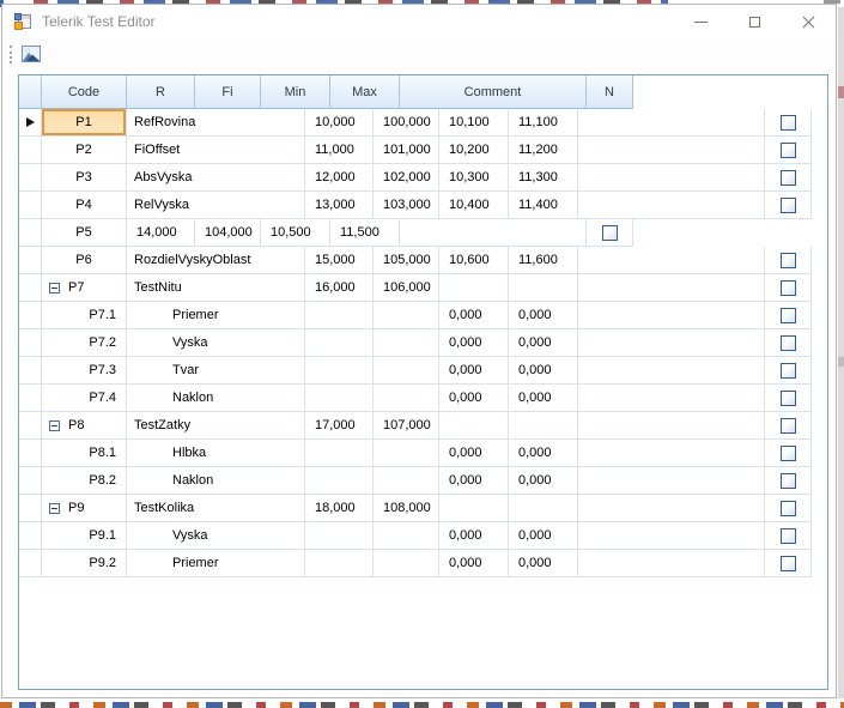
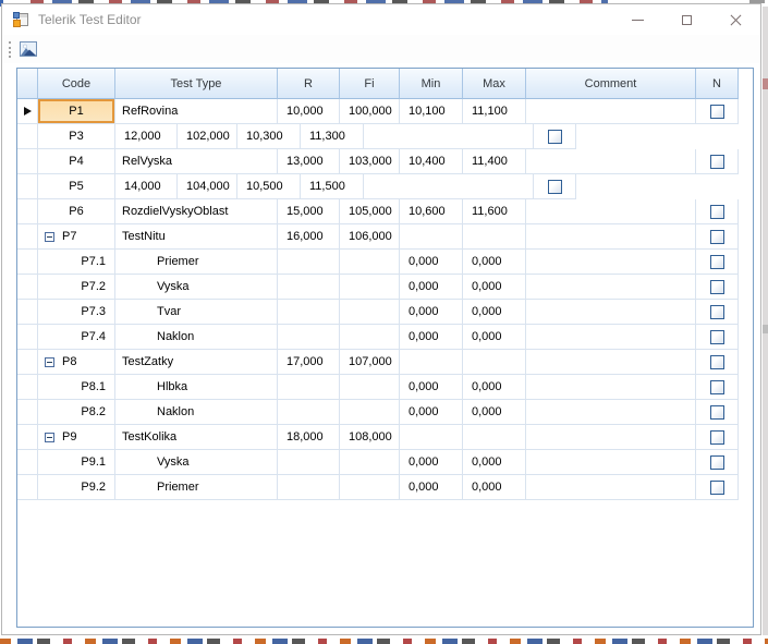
  Telerik Test Editor
  Code
+ Test Type
  R
  Fi
  Min
  Max
  Comment
  N
  P1
  RefRovina
  10,000
  100,000
  10,100
  11,100
- P2
- FiOffset
- 11,000
- 101,000
- 10,200
- 11,200
  P3
- AbsVyska
  12,000
  102,000
  10,300
  11,300
  P4
  RelVyska
  13,000
  103,000
  10,400
  11,400
  P5
  14,000
  104,000
  10,500
  11,500
  P6
  RozdielVyskyOblast
  15,000
  105,000
  10,600
  11,600
  P7
  TestNitu
  16,000
  106,000
  P7.1
  Priemer
  0,000
  0,000
  P7.2
  Vyska
  0,000
  0,000
  P7.3
  Tvar
  0,000
  0,000
  P7.4
  Naklon
  0,000
  0,000
  P8
  TestZatky
  17,000
  107,000
  P8.1
  Hlbka
  0,000
  0,000
  P8.2
  Naklon
  0,000
  0,000
  P9
  TestKolika
  18,000
  108,000
  P9.1
  Vyska
  0,000
  0,000
  P9.2
  Priemer
  0,000
  0,000
